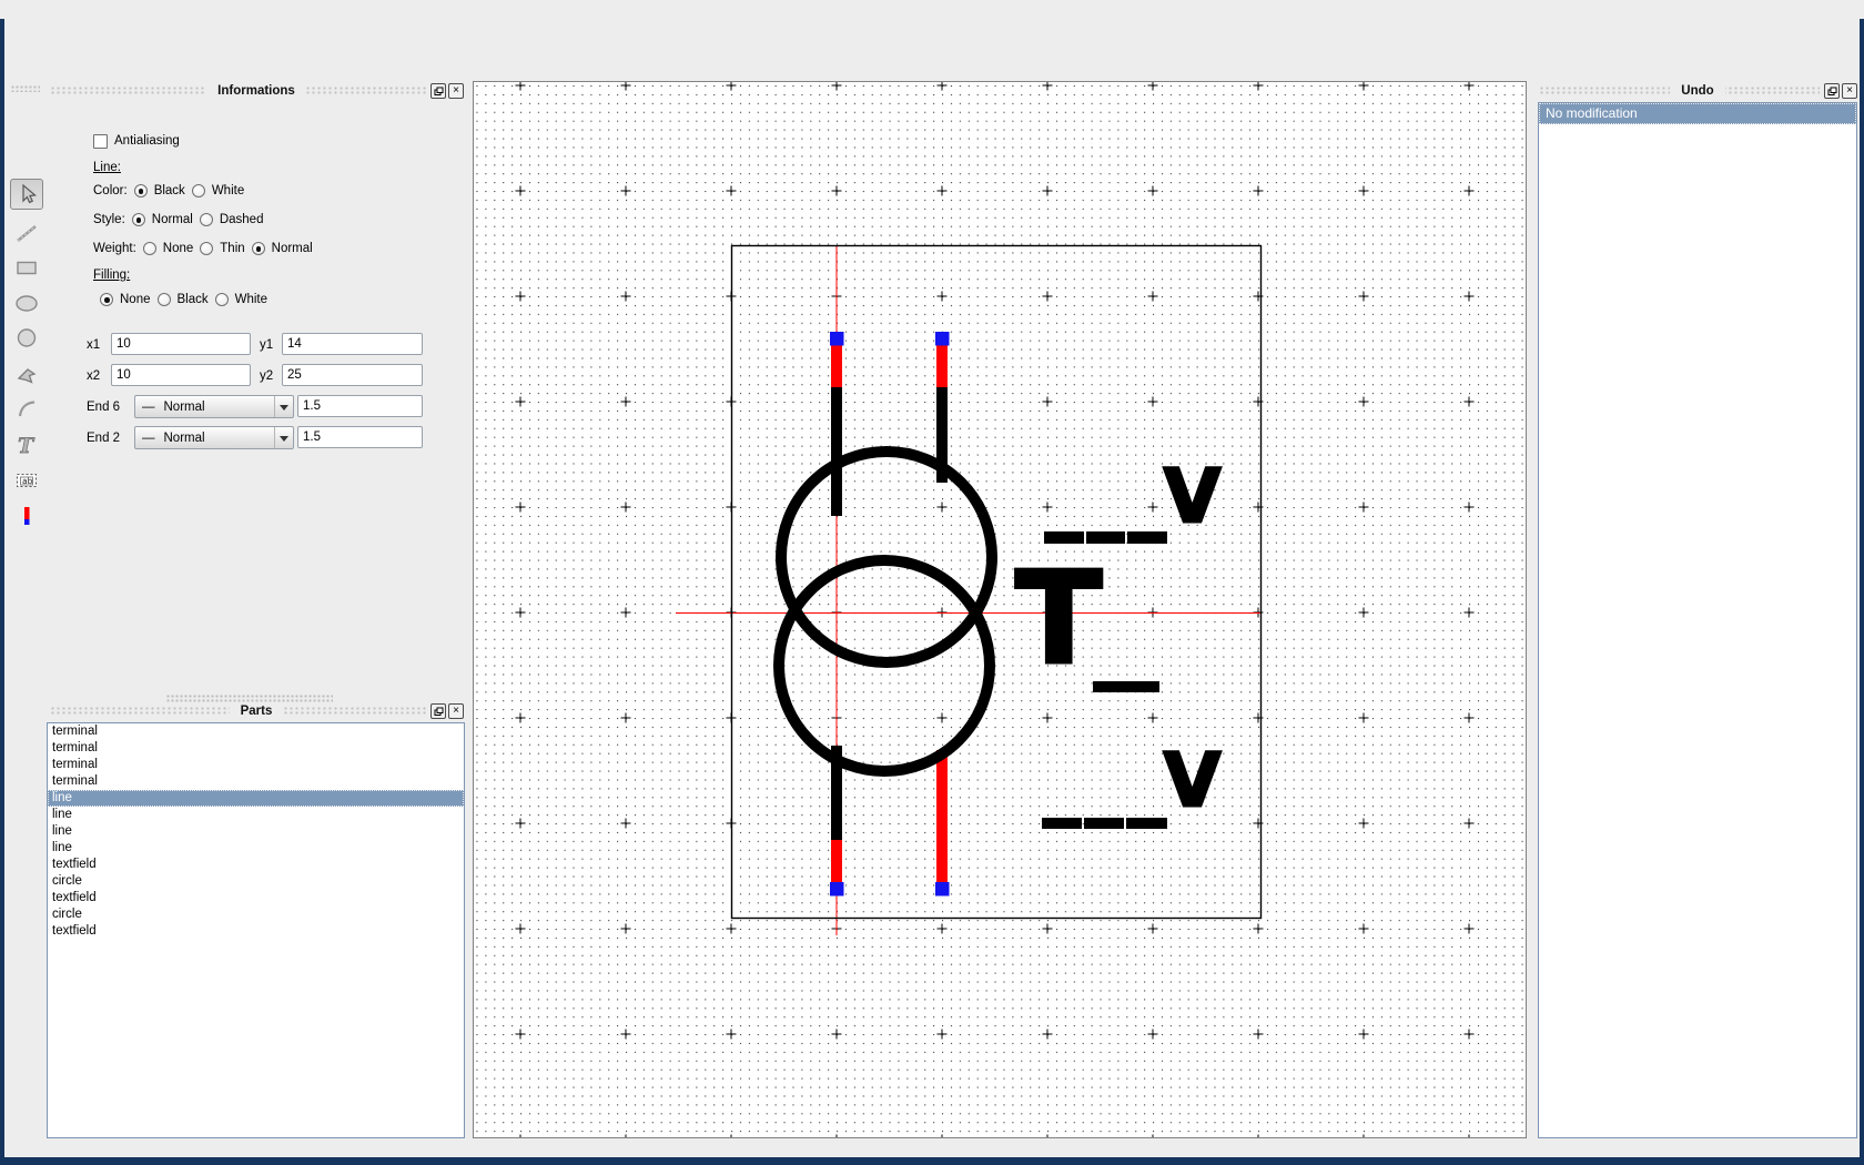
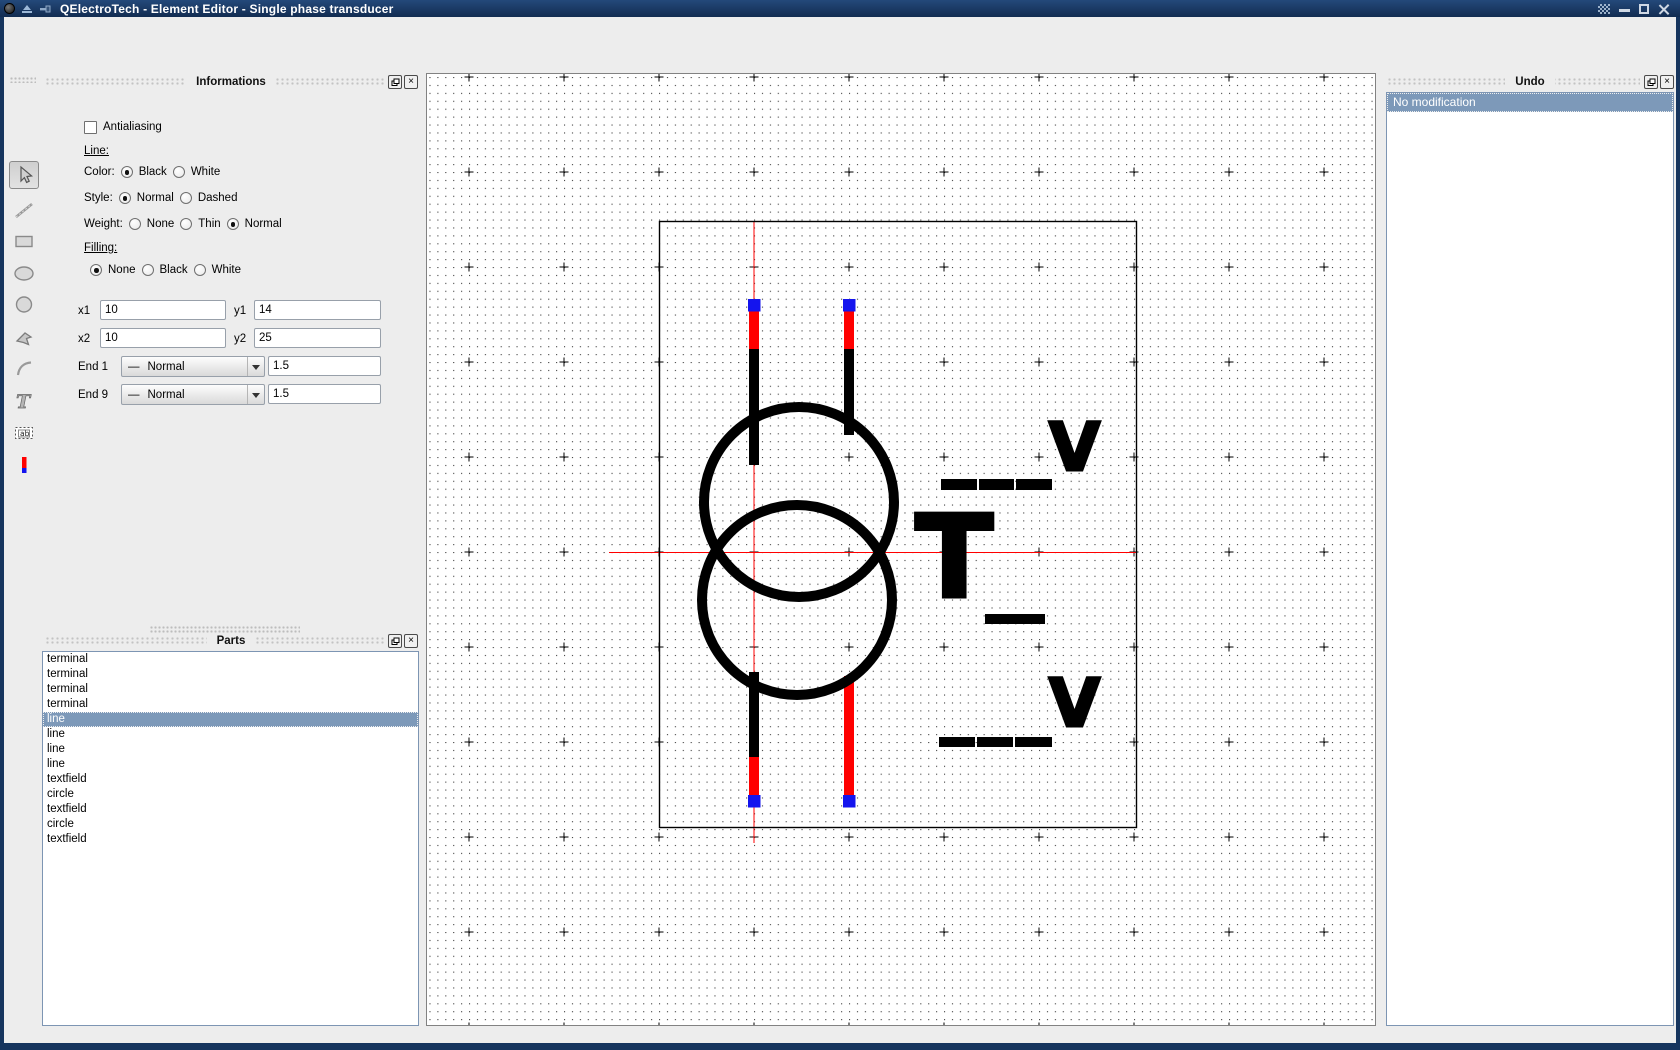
+ QElectroTech - Element Editor - Single phase transducer
  T
  ab
  Informations
  ×
  Antialiasing
  Line:
  Color:
  Black
  White
  Style:
  Normal
  Dashed
  Weight:
  None
  Thin
  Normal
  Filling:
  None
  Black
  White
  x1
  10
  y1
  14
  x2
  10
  y2
  25
- End 6
+ End 1
  —
  Normal
  1.5
- End 2
+ End 9
  —
  Normal
  1.5
  Parts
  ×
  terminal
  terminal
  terminal
  terminal
  line
  line
  line
  line
  textfield
  circle
  textfield
  circle
  textfield
  V
  T
  V
  Undo
  ×
  No modification
